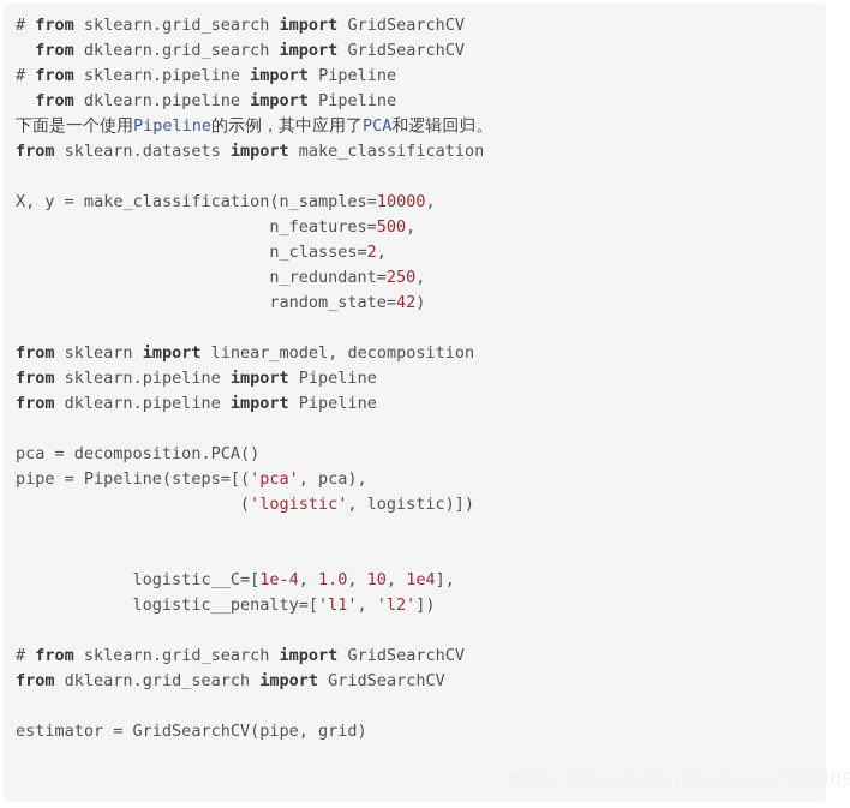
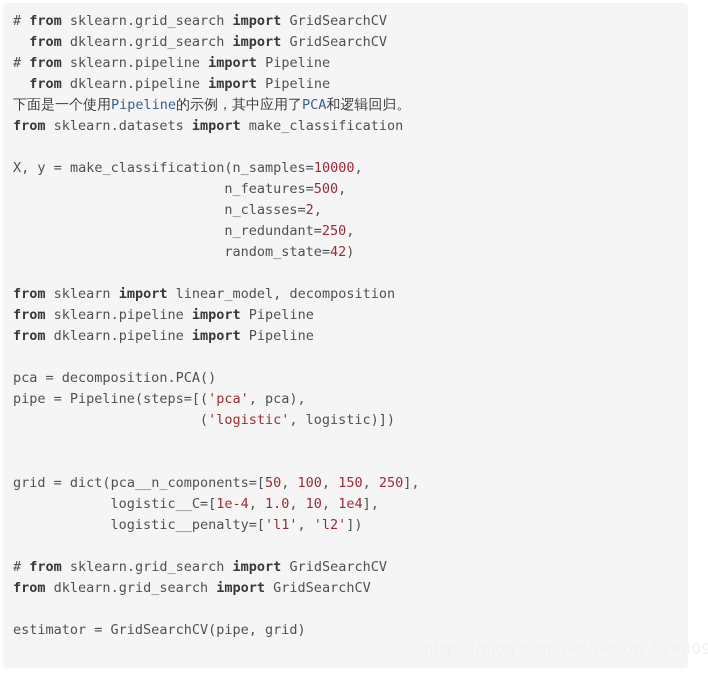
  # from sklearn.grid_search import GridSearchCV
  from dklearn.grid_search import GridSearchCV
  # from sklearn.pipeline import Pipeline
  from dklearn.pipeline import Pipeline
  下面是一个使用Pipeline的示例，其中应用了PCA和逻辑回归。
  from sklearn.datasets import make_classification
  X, y = make_classification(n_samples=10000,
  n_features=500,
  n_classes=2,
  n_redundant=250,
  random_state=42)
  from sklearn import linear_model, decomposition
  from sklearn.pipeline import Pipeline
  from dklearn.pipeline import Pipeline
  pca = decomposition.PCA()
  pipe = Pipeline(steps=[('pca', pca),
  ('logistic', logistic)])
+ grid = dict(pca__n_components=[50, 100, 150, 250],
  logistic__C=[1e-4, 1.0, 10, 1e4],
  logistic__penalty=['l1', 'l2'])
  # from sklearn.grid_search import GridSearchCV
  from dklearn.grid_search import GridSearchCV
  estimator = GridSearchCV(pipe, grid)
